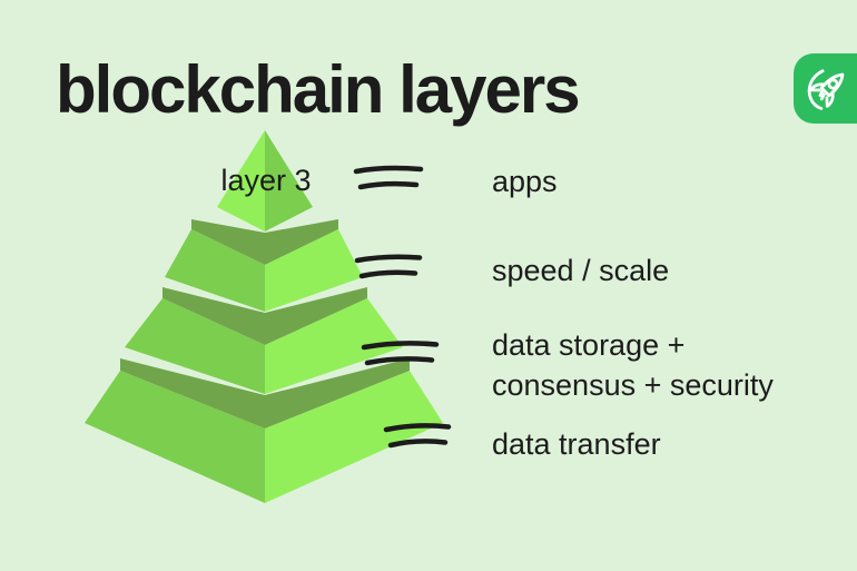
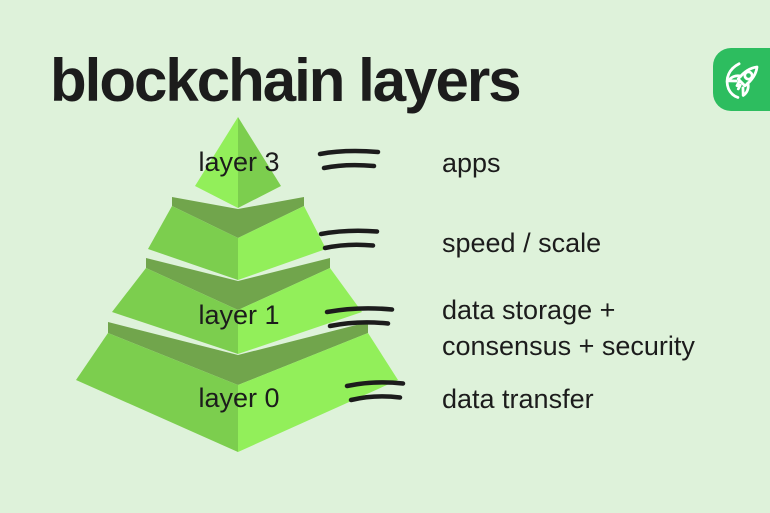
  blockchain layers
  layer 3
+ layer 1
+ layer 0
  apps
  speed / scale
  data storage +
  consensus + security
  data transfer
